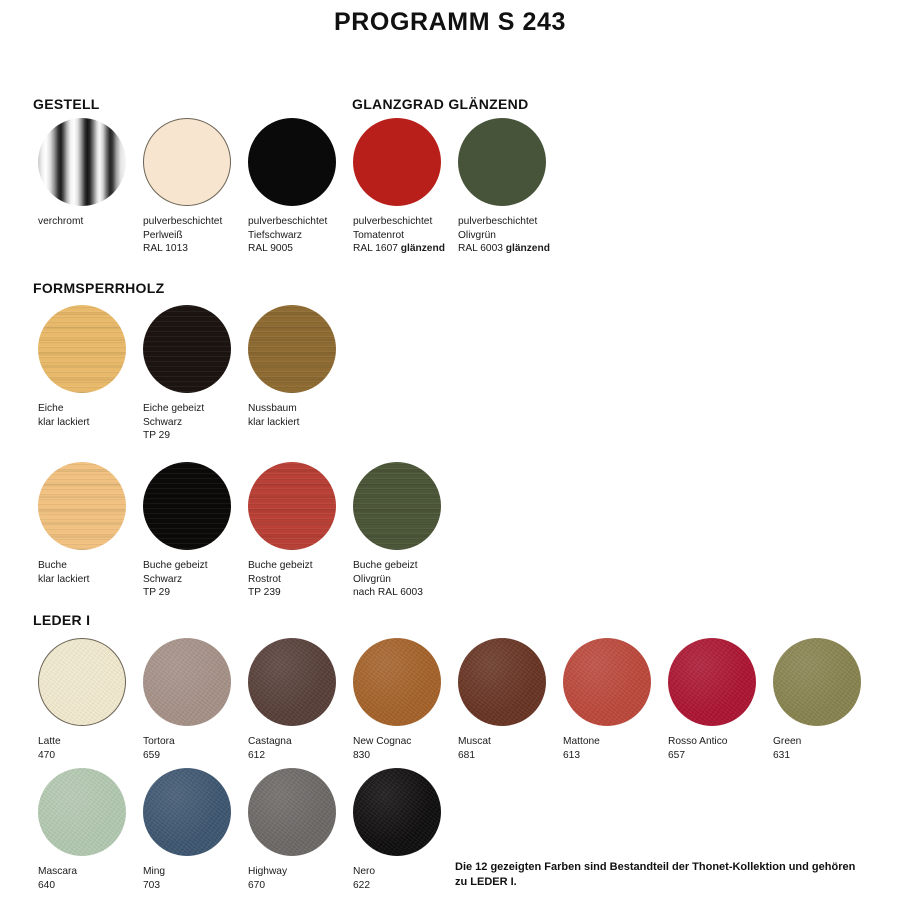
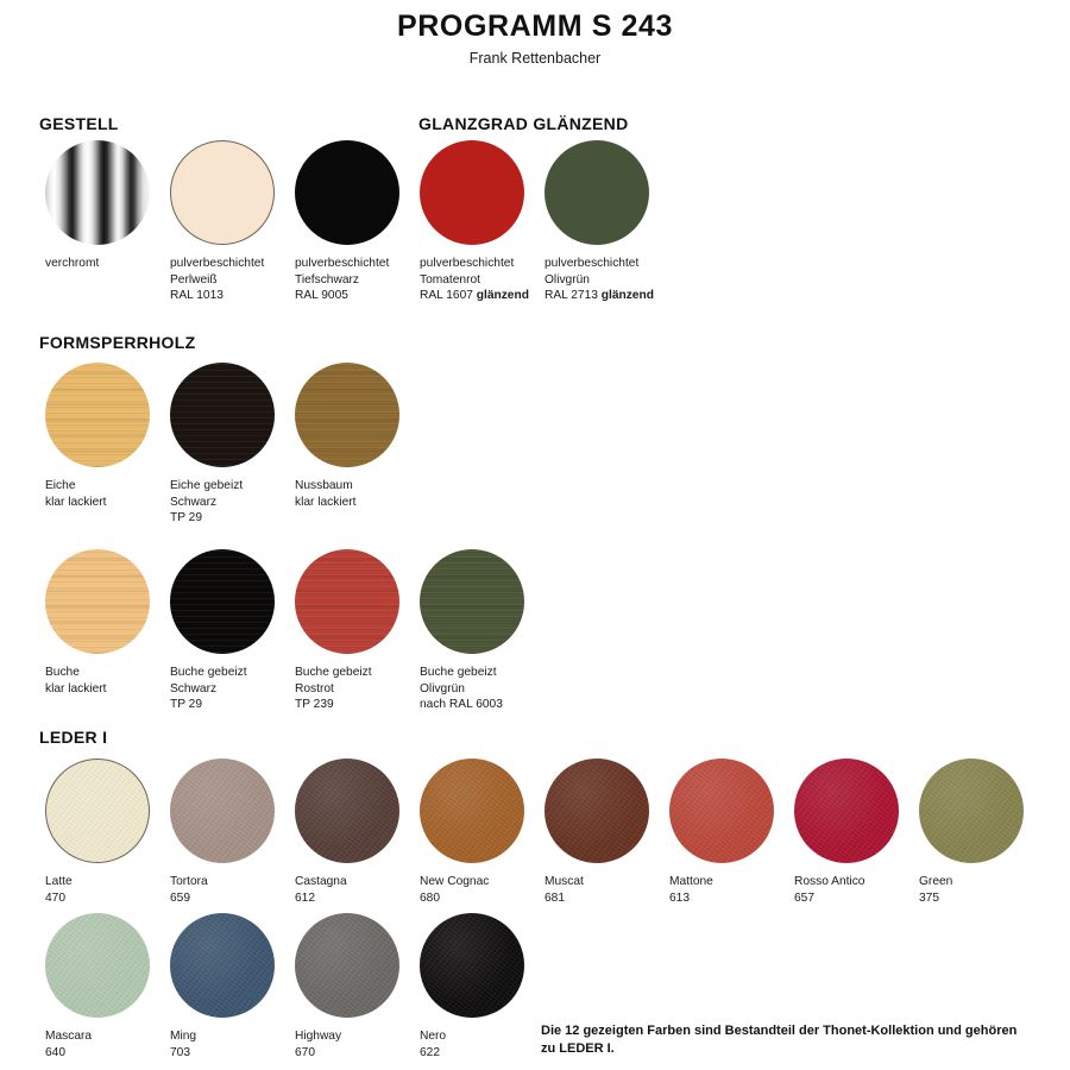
  PROGRAMM S 243
+ Frank Rettenbacher
  GESTELL
  verchromt
  pulverbeschichtet
  Perlweiß
  RAL 1013
  pulverbeschichtet
  Tiefschwarz
  RAL 9005
  GLANZGRAD GLÄNZEND
  pulverbeschichtet
  Tomatenrot
  RAL 1607 glänzend
  pulverbeschichtet
  Olivgrün
- RAL 6003 glänzend
+ RAL 2713 glänzend
  FORMSPERRHOLZ
  Eiche
  klar lackiert
  Eiche gebeizt
  Schwarz
  TP 29
  Nussbaum
  klar lackiert
  Buche
  klar lackiert
  Buche gebeizt
  Schwarz
  TP 29
  Buche gebeizt
  Rostrot
  TP 239
  Buche gebeizt
  Olivgrün
  nach RAL 6003
  LEDER I
  Latte
  470
  Tortora
  659
  Castagna
  612
  New Cognac
- 830
+ 680
  Muscat
  681
  Mattone
  613
  Rosso Antico
  657
  Green
- 631
+ 375
  Mascara
  640
  Ming
  703
  Highway
  670
  Nero
  622
  Die 12 gezeigten Farben sind Bestandteil der Thonet-Kollektion und gehören zu LEDER I.
